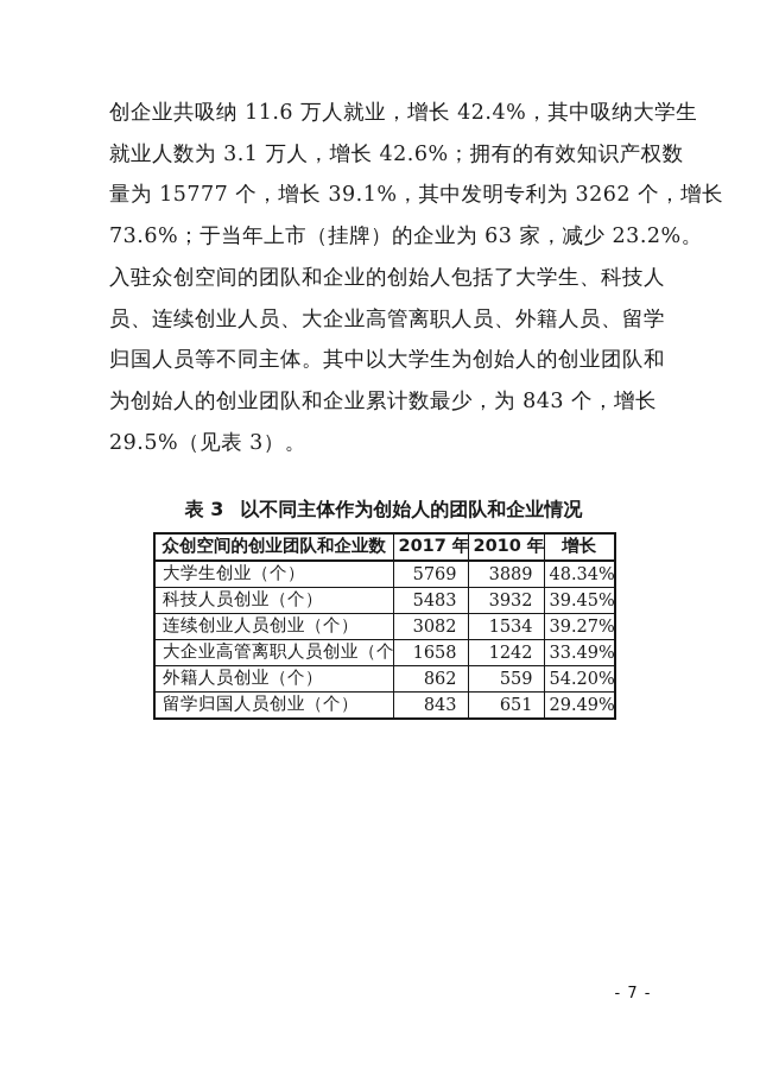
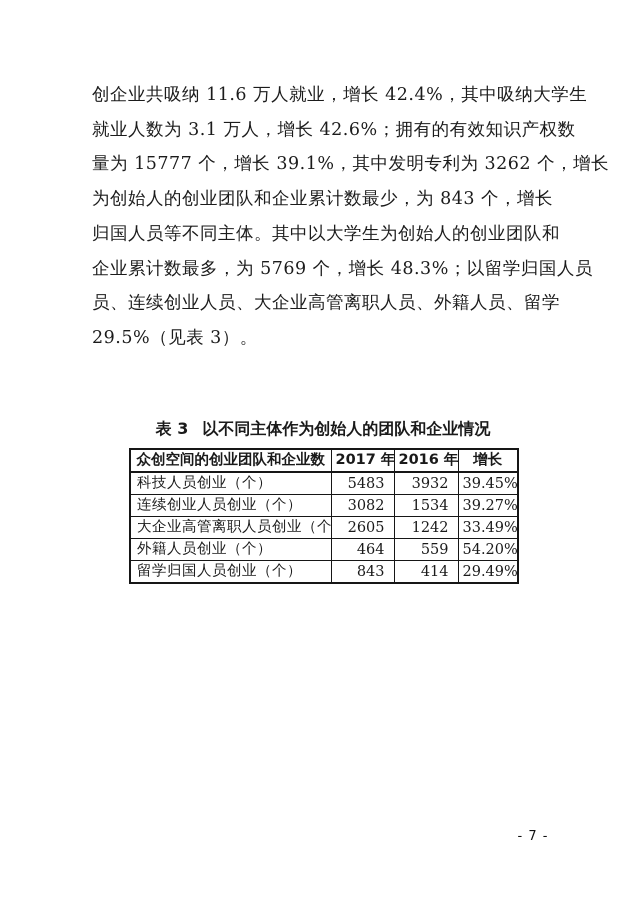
  创企业共吸纳 11.6 万人就业，增长 42.4%，其中吸纳大学生
  就业人数为 3.1 万人，增长 42.6%；拥有的有效知识产权数
  量为 15777 个，增长 39.1%，其中发明专利为 3262 个，增长
- 73.6%；于当年上市（挂牌）的企业为 63 家，减少 23.2%。
- 入驻众创空间的团队和企业的创始人包括了大学生、科技人
- 员、连续创业人员、大企业高管离职人员、外籍人员、留学
+ 为创始人的创业团队和企业累计数最少，为 843 个，增长
  归国人员等不同主体。其中以大学生为创始人的创业团队和
+ 企业累计数最多，为 5769 个，增长 48.3%；以留学归国人员
- 为创始人的创业团队和企业累计数最少，为 843 个，增长
+ 员、连续创业人员、大企业高管离职人员、外籍人员、留学
  29.5%（见表 3）。
  表 3 以不同主体作为创始人的团队和企业情况
- 众创空间的创业团队和企业数	2017 年	2010 年	增长
+ 众创空间的创业团队和企业数	2017 年	2016 年	增长
- 大学生创业（个）	5769	3889	48.34%
  科技人员创业（个）	5483	3932	39.45%
  连续创业人员创业（个）	3082	1534	39.27%
- 大企业高管离职人员创业（个	1658	1242	33.49%
+ 大企业高管离职人员创业（个	2605	1242	33.49%
- 外籍人员创业（个）	862	559	54.20%
+ 外籍人员创业（个）	464	559	54.20%
- 留学归国人员创业（个）	843	651	29.49%
+ 留学归国人员创业（个）	843	414	29.49%
  - 7 -
